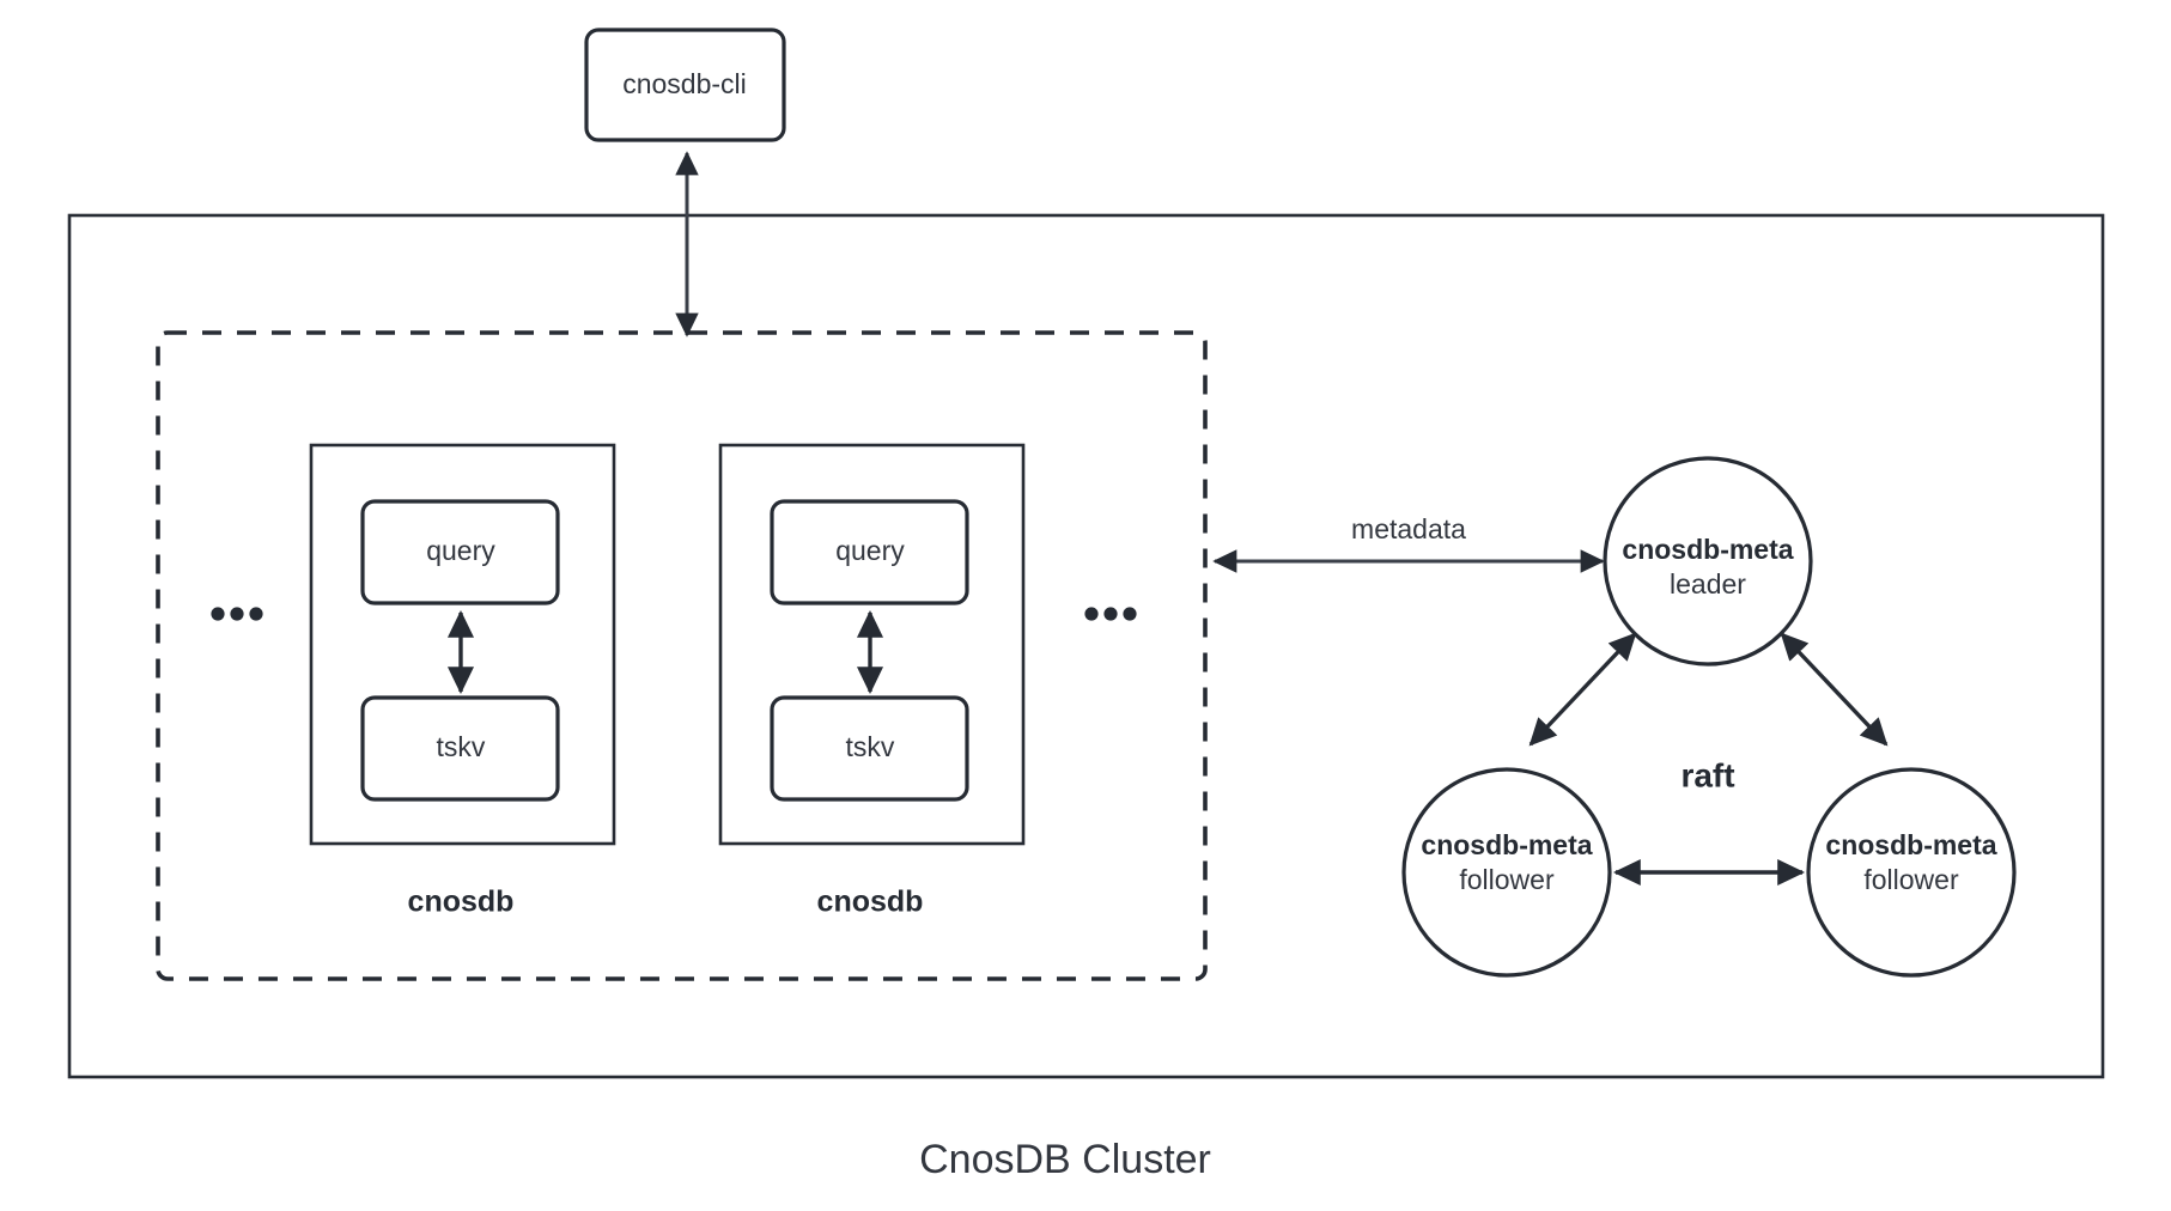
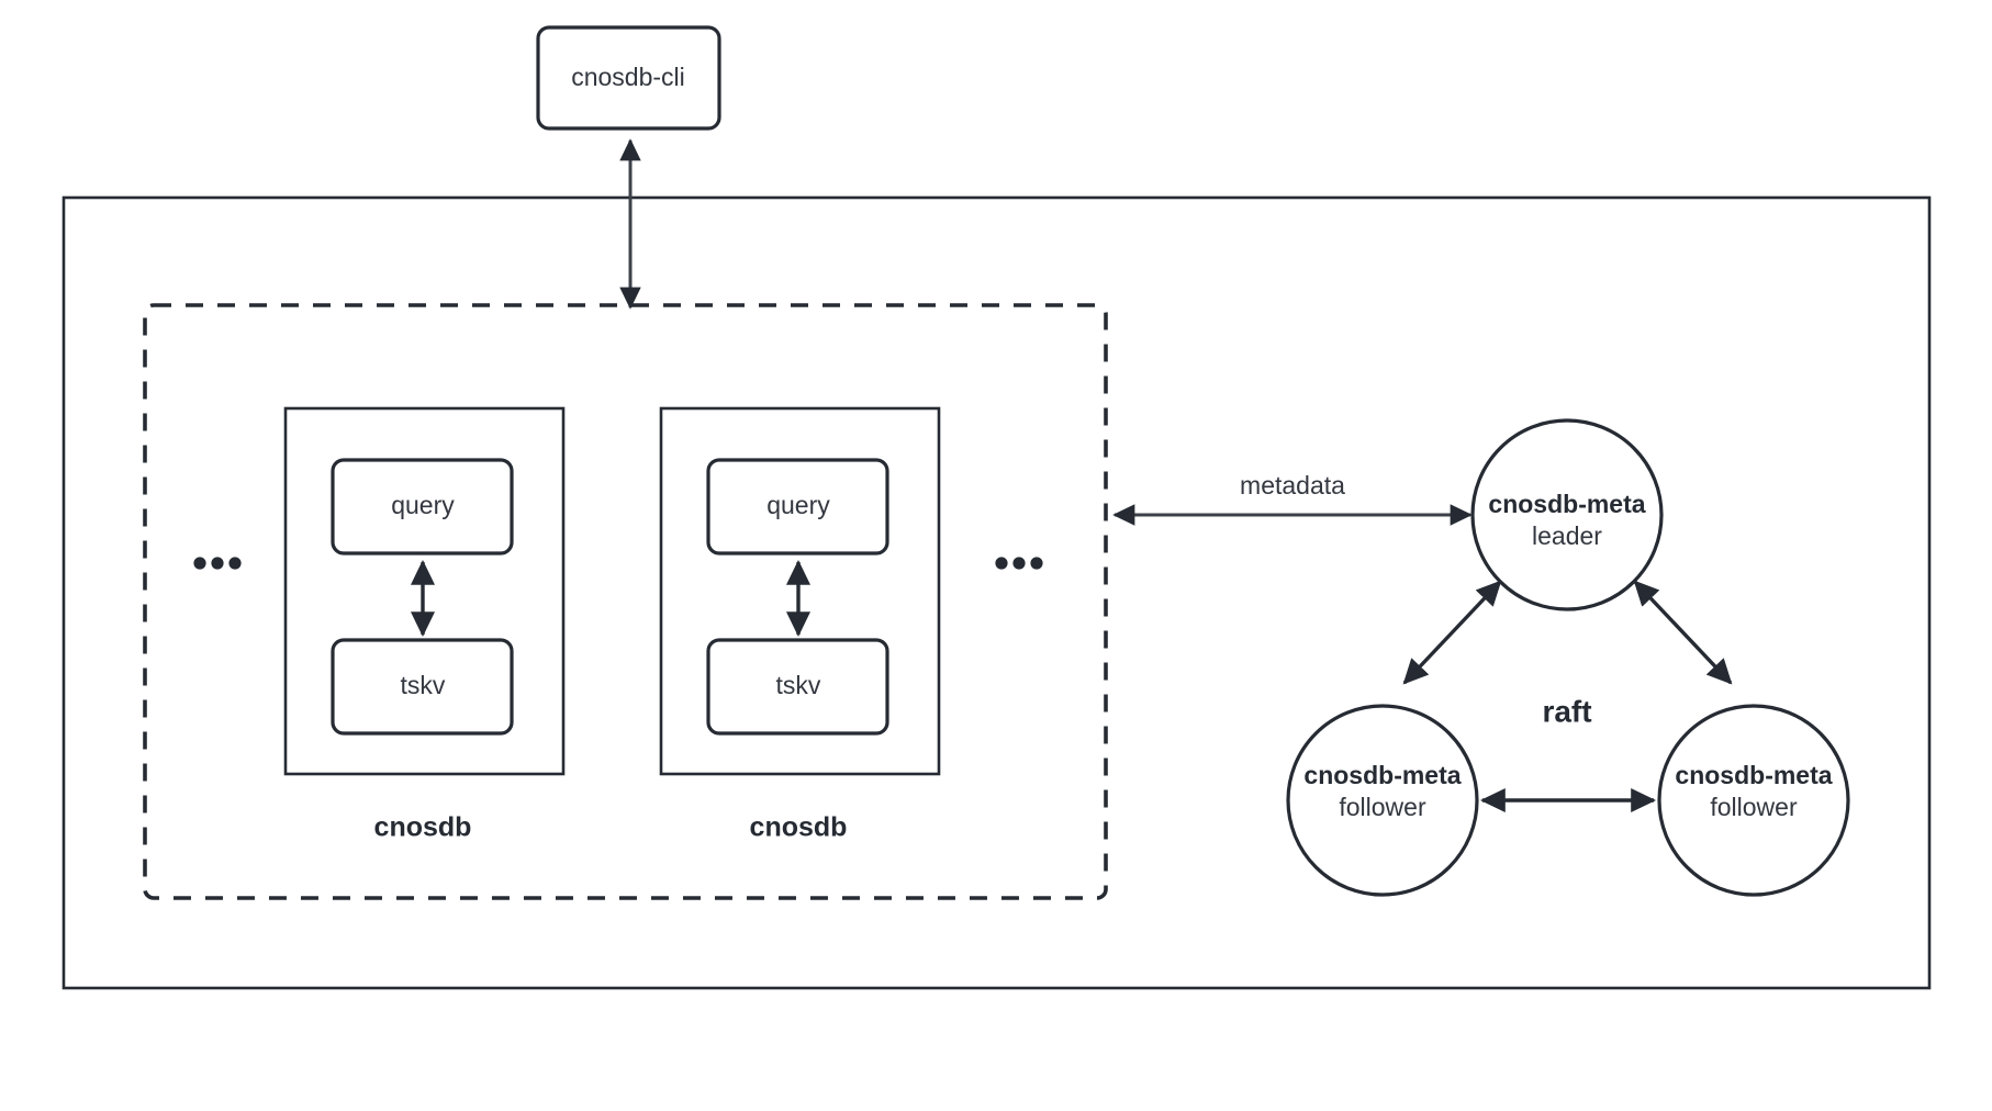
  cnosdb-cli
  query
  tskv
  cnosdb
  query
  tskv
  cnosdb
  metadata
  cnosdb-meta
  leader
  raft
  cnosdb-meta
  follower
  cnosdb-meta
  follower
- CnosDB Cluster
